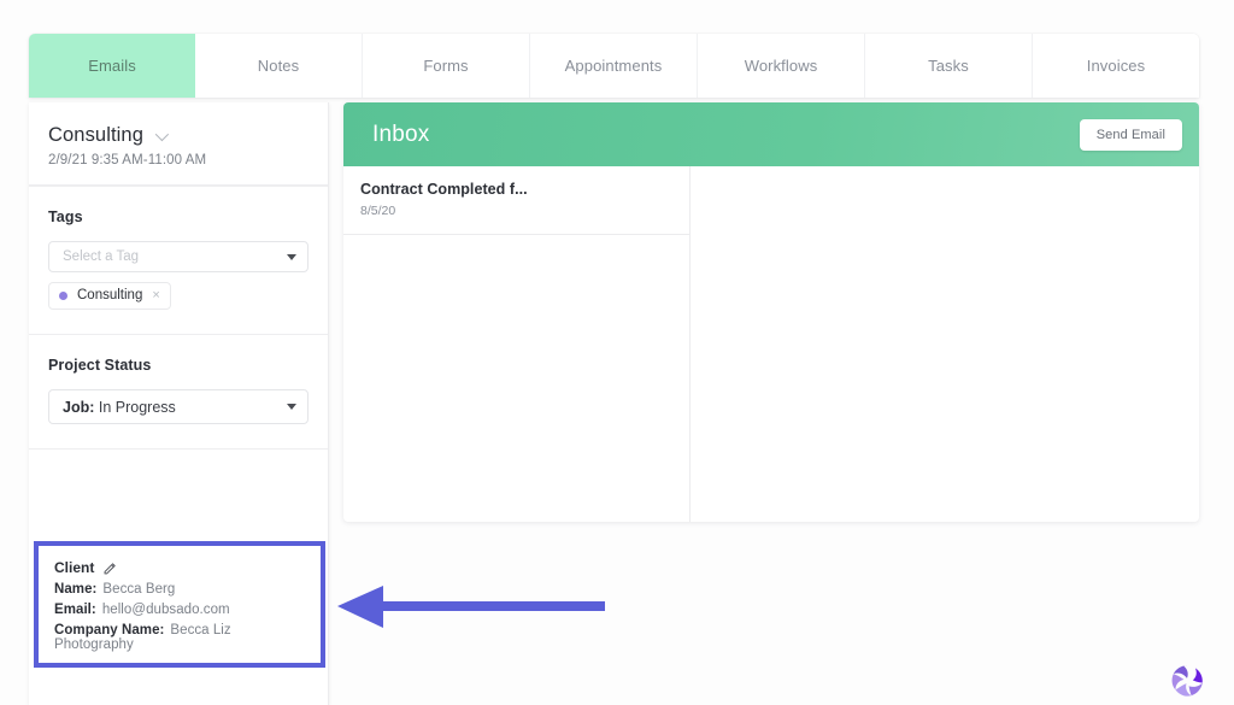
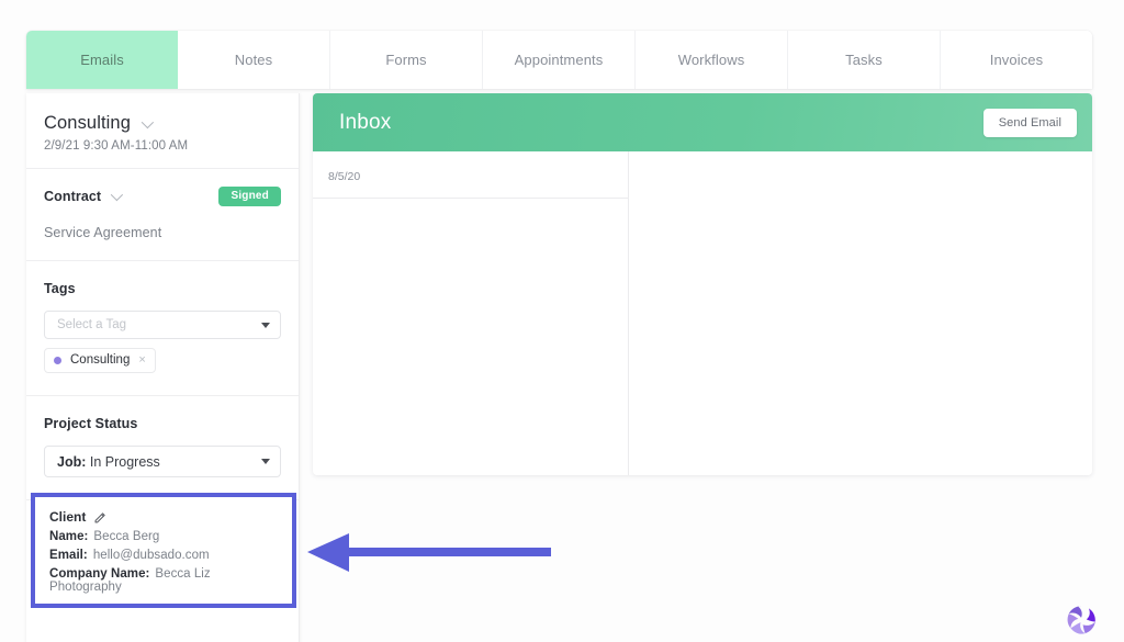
  Emails
  Notes
  Forms
  Appointments
  Workflows
  Tasks
  Invoices
  Consulting
- 2/9/21 9:35 AM-11:00 AM
+ 2/9/21 9:30 AM-11:00 AM
+ Contract
+ Signed
+ Service Agreement
  Tags
  Select a Tag
  Consulting
  ×
  Project Status
  Job: In Progress
  Client
  Name: Becca Berg
  Email: hello@dubsado.com
  Company Name: Becca Liz Photography
  Inbox
  Send Email
- Contract Completed f...
  8/5/20
